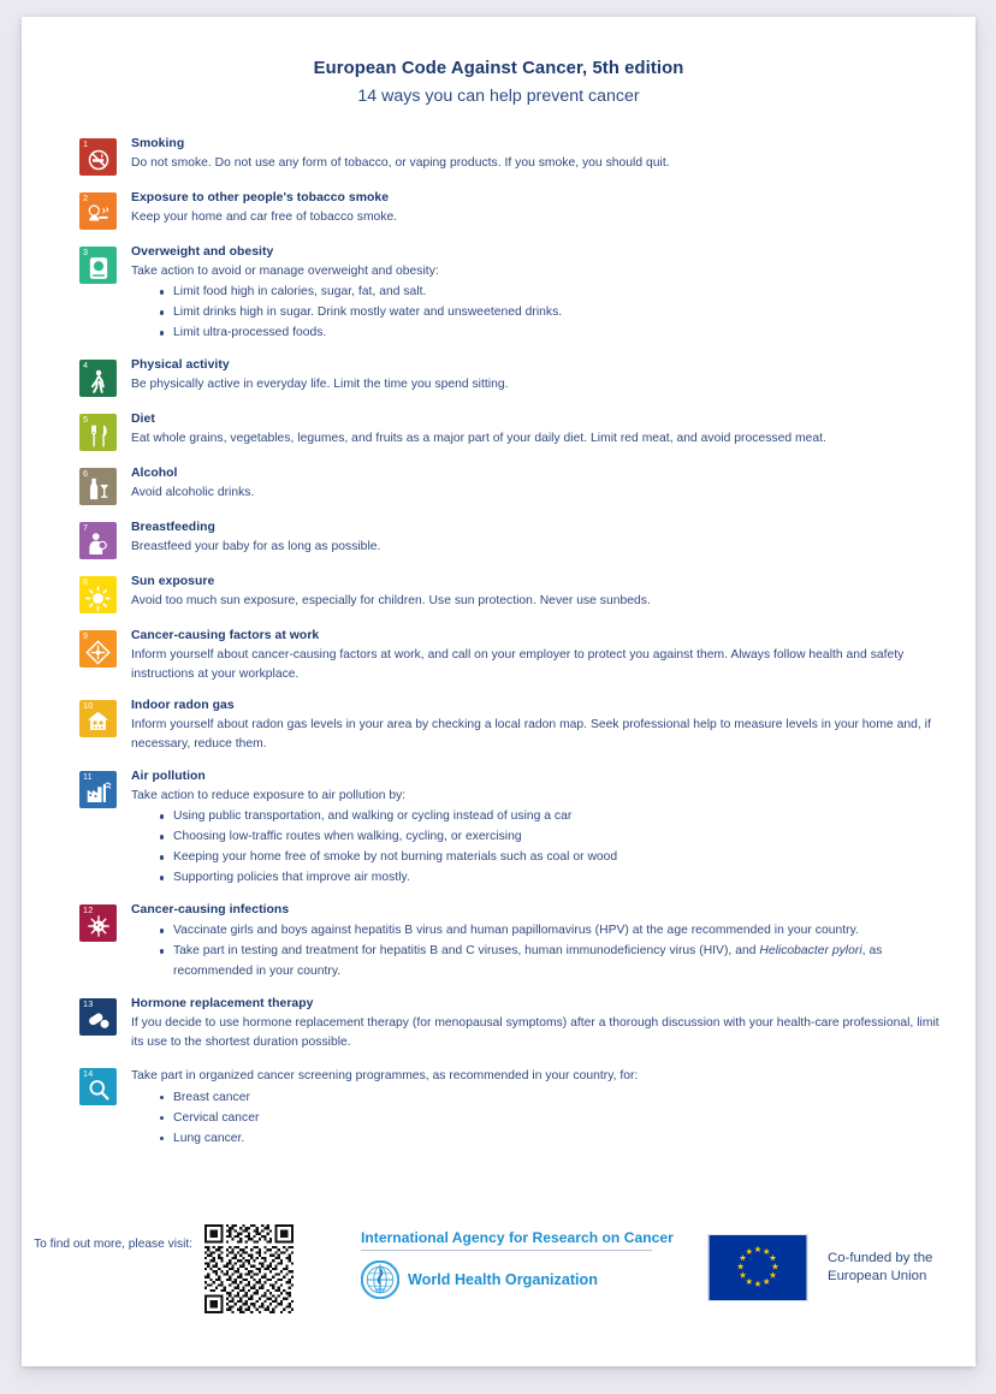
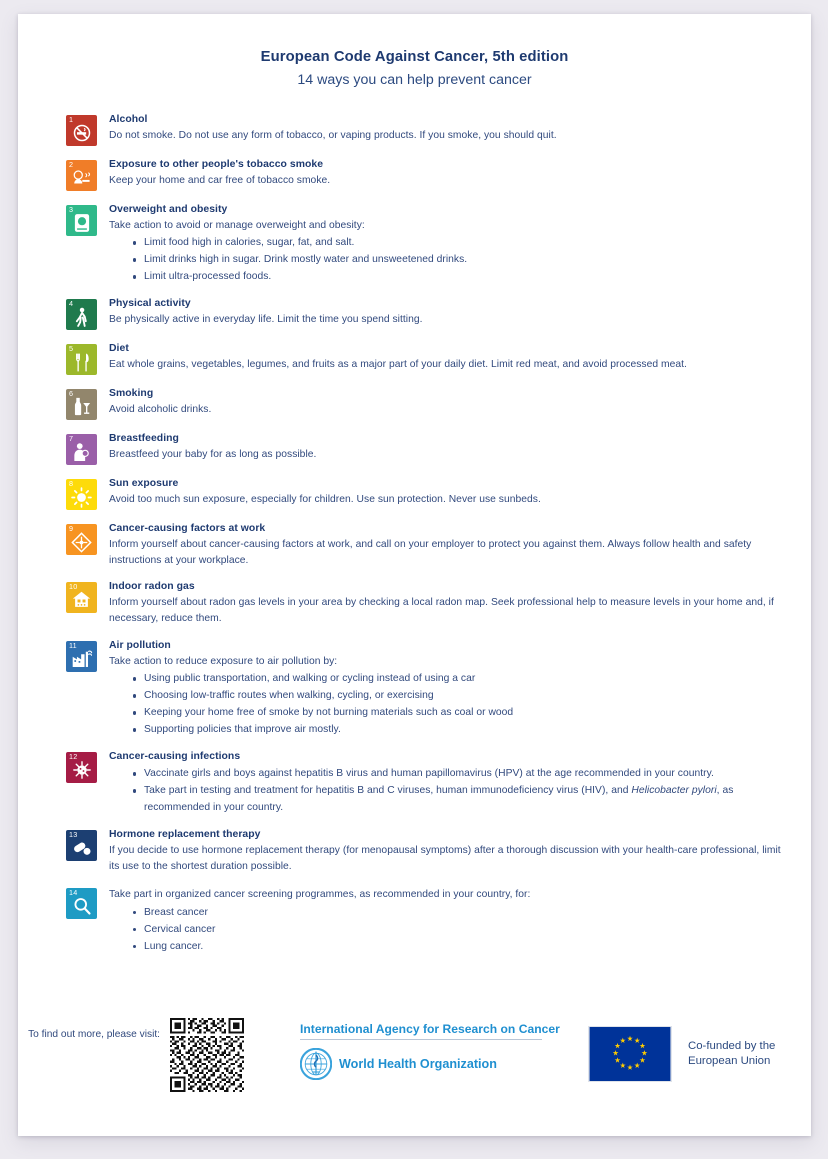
  European Code Against Cancer, 5th edition
  14 ways you can help prevent cancer
  1
- Smoking
+ Alcohol
  Do not smoke. Do not use any form of tobacco, or vaping products. If you smoke, you should quit.
  2
  Exposure to other people's tobacco smoke
  Keep your home and car free of tobacco smoke.
  3
  Overweight and obesity
  Take action to avoid or manage overweight and obesity:
  Limit food high in calories, sugar, fat, and salt.
  Limit drinks high in sugar. Drink mostly water and unsweetened drinks.
  Limit ultra-processed foods.
  4
  Physical activity
  Be physically active in everyday life. Limit the time you spend sitting.
  5
  Diet
  Eat whole grains, vegetables, legumes, and fruits as a major part of your daily diet. Limit red meat, and avoid processed meat.
  6
- Alcohol
+ Smoking
  Avoid alcoholic drinks.
  7
  Breastfeeding
  Breastfeed your baby for as long as possible.
  8
  Sun exposure
  Avoid too much sun exposure, especially for children. Use sun protection. Never use sunbeds.
  9
  Cancer-causing factors at work
  Inform yourself about cancer-causing factors at work, and call on your employer to protect you against them. Always follow health and safety instructions at your workplace.
  10
  Indoor radon gas
  Inform yourself about radon gas levels in your area by checking a local radon map. Seek professional help to measure levels in your home and, if necessary, reduce them.
  11
  Air pollution
  Take action to reduce exposure to air pollution by:
  Using public transportation, and walking or cycling instead of using a car
  Choosing low-traffic routes when walking, cycling, or exercising
  Keeping your home free of smoke by not burning materials such as coal or wood
  Supporting policies that improve air mostly.
  12
  Cancer-causing infections
  Vaccinate girls and boys against hepatitis B virus and human papillomavirus (HPV) at the age recommended in your country.
  Take part in testing and treatment for hepatitis B and C viruses, human immunodeficiency virus (HIV), and Helicobacter pylori, as recommended in your country.
  13
  Hormone replacement therapy
  If you decide to use hormone replacement therapy (for menopausal symptoms) after a thorough discussion with your health-care professional, limit its use to the shortest duration possible.
  14
  Take part in organized cancer screening programmes, as recommended in your country, for:
  Breast cancer
  Cervical cancer
  Lung cancer.
  To find out more, please visit:
  International Agency for Research on Can
  World Health Organization
  Co-funded by the
  European Union
